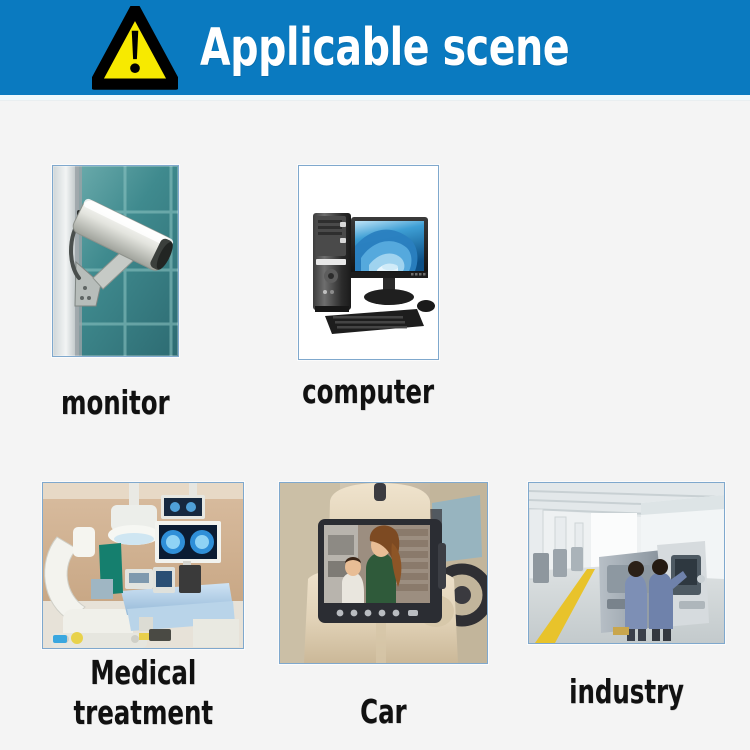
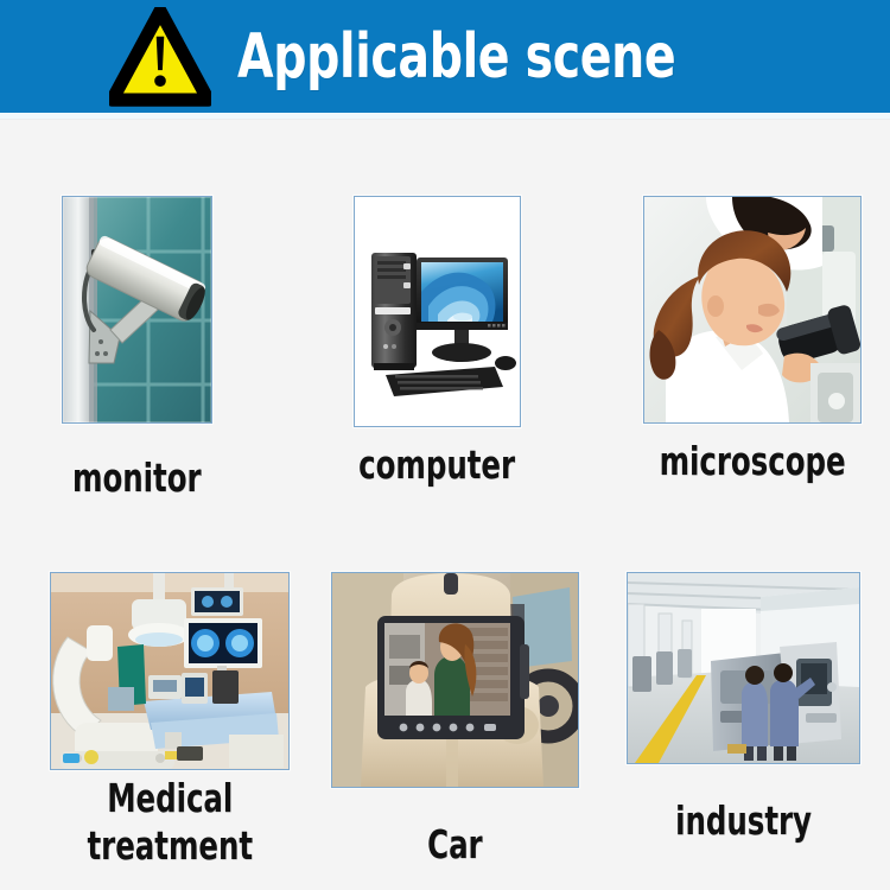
  Applicable scene
  monitor
  computer
+ microscope
  Medical
  treatment
  Car
  industry
